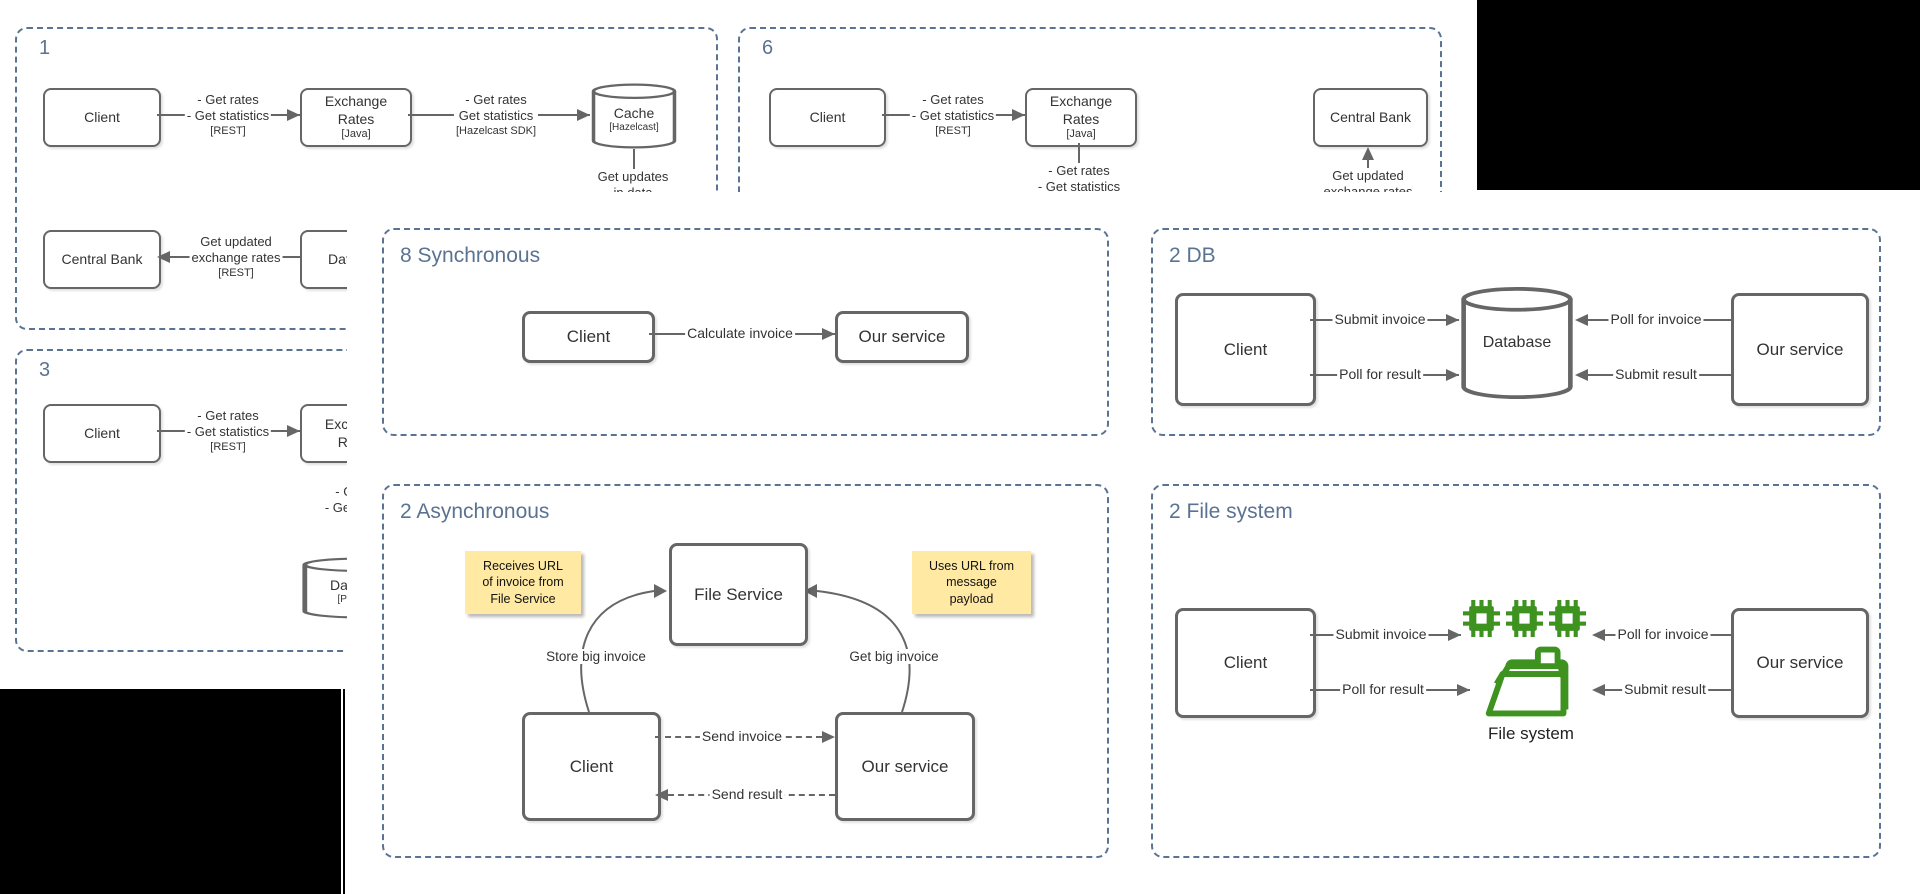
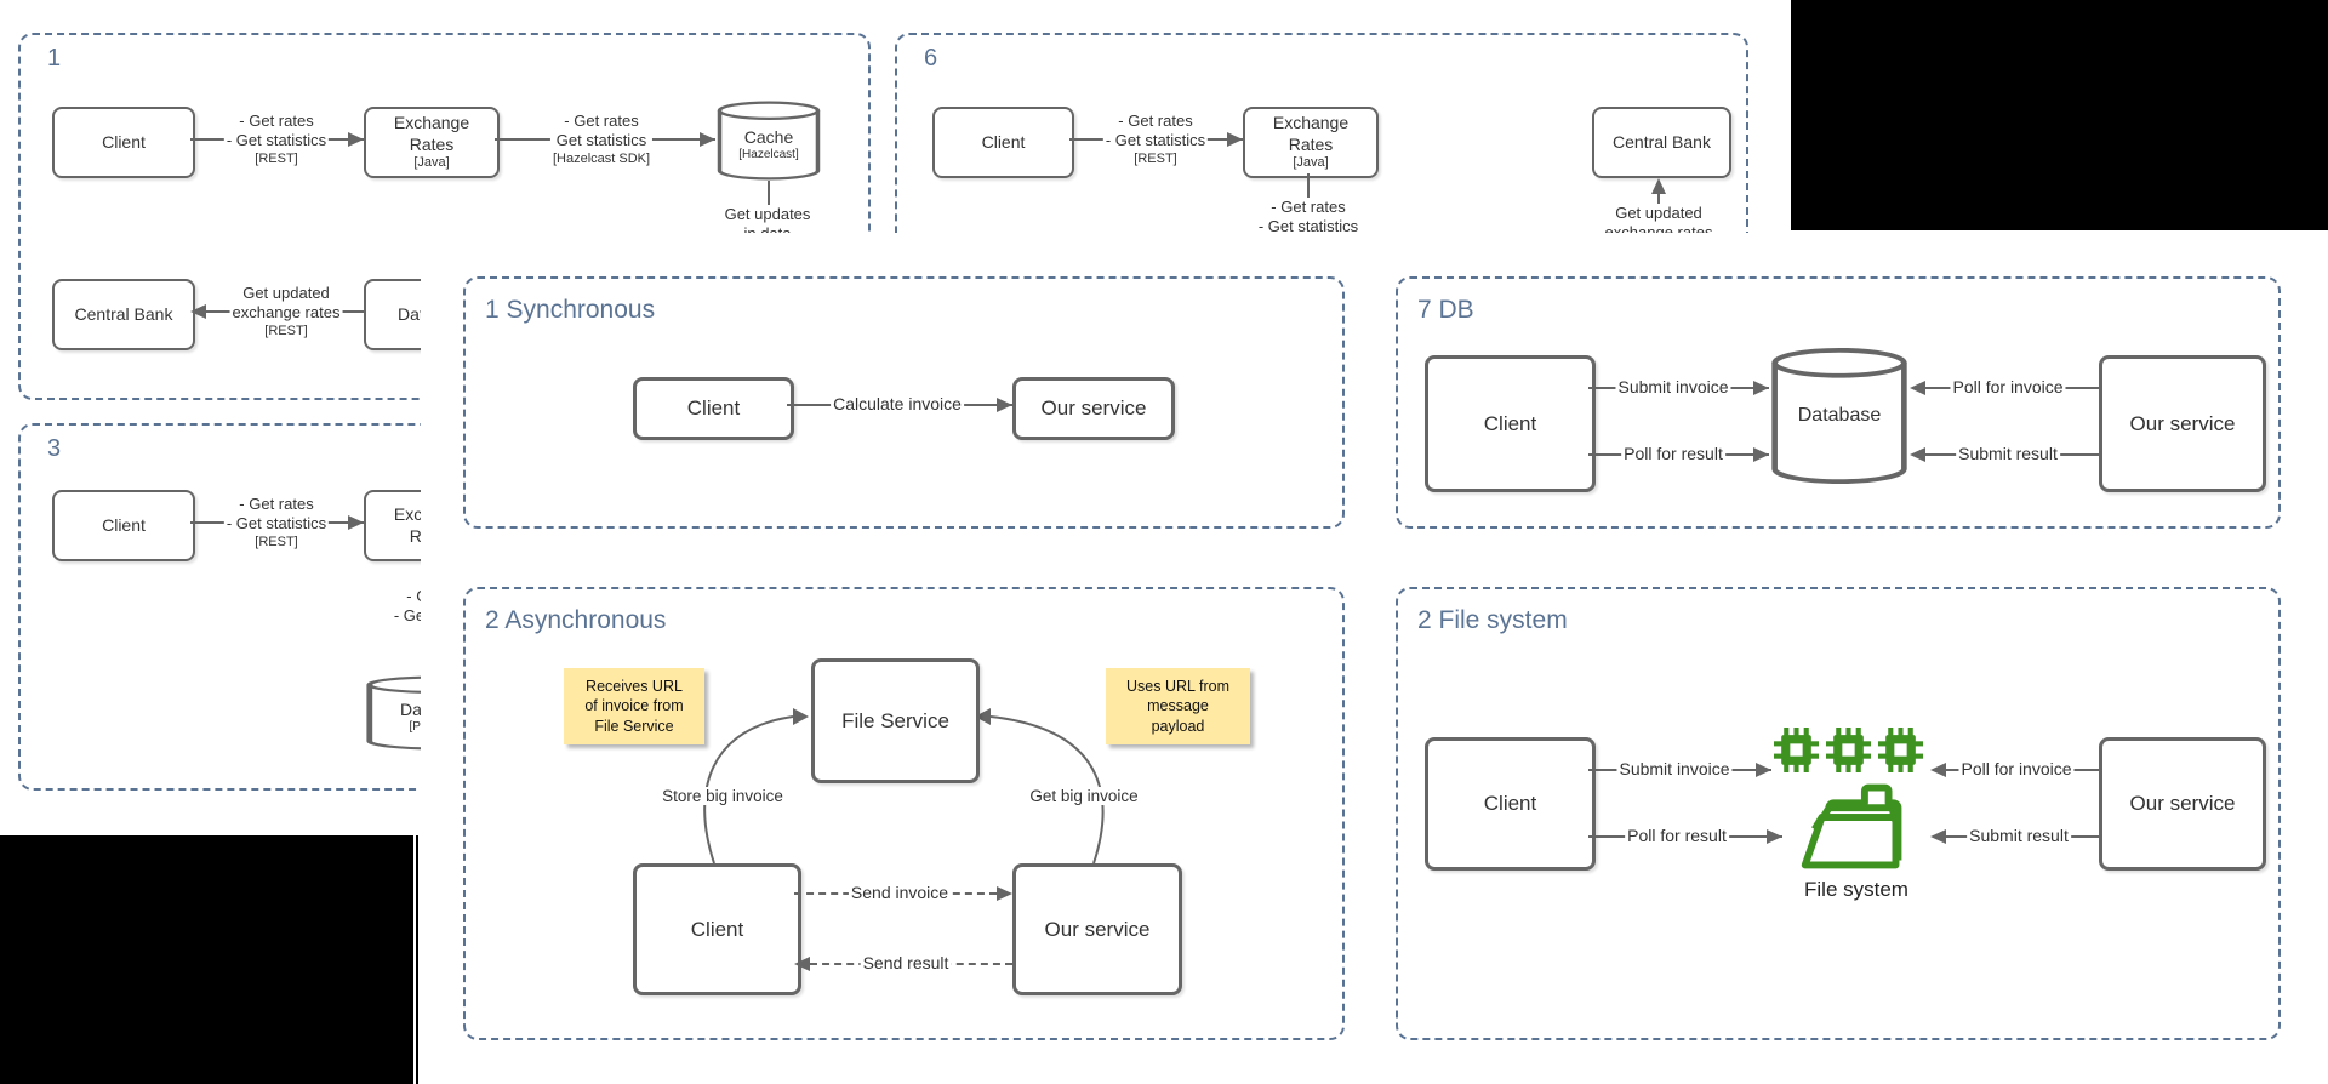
  1
  Client
  - Get rates
  - Get statistics
  [REST]
  Exchange
  Rates
  [Java]
  - Get rates
  Get statistics
  [Hazelcast SDK]
  Cache
  [Hazelcast]
  Get updates
  Central Bank
  Get updated
  exchange rates
  [REST]
  6
  Client
  - Get rates
  - Get statistics
  [REST]
  Exchange
  Rates
  [Java]
  - Get rates
  - Get statistics
  Central Bank
  Get updated
  3
  Client
  - Get rates
  - Get statistics
  [REST]
- 8 Synchronous
+ 1 Synchronous
  Client
  Calculate invoice
  Our service
- 2 DB
+ 7 DB
  Client
  Database
  Our service
  Submit invoice
  Poll for result
  Poll for invoice
  Submit result
  2 Asynchronous
  Receives URL
  of invoice from
  File Service
  File Service
  Uses URL from
  message
  payload
  Store big invoice
  Get big invoice
  Client
  Our service
  Send invoice
  Send result
  2 File system
  Client
  Our service
  File system
  Submit invoice
  Poll for result
  Poll for invoice
  Submit result
